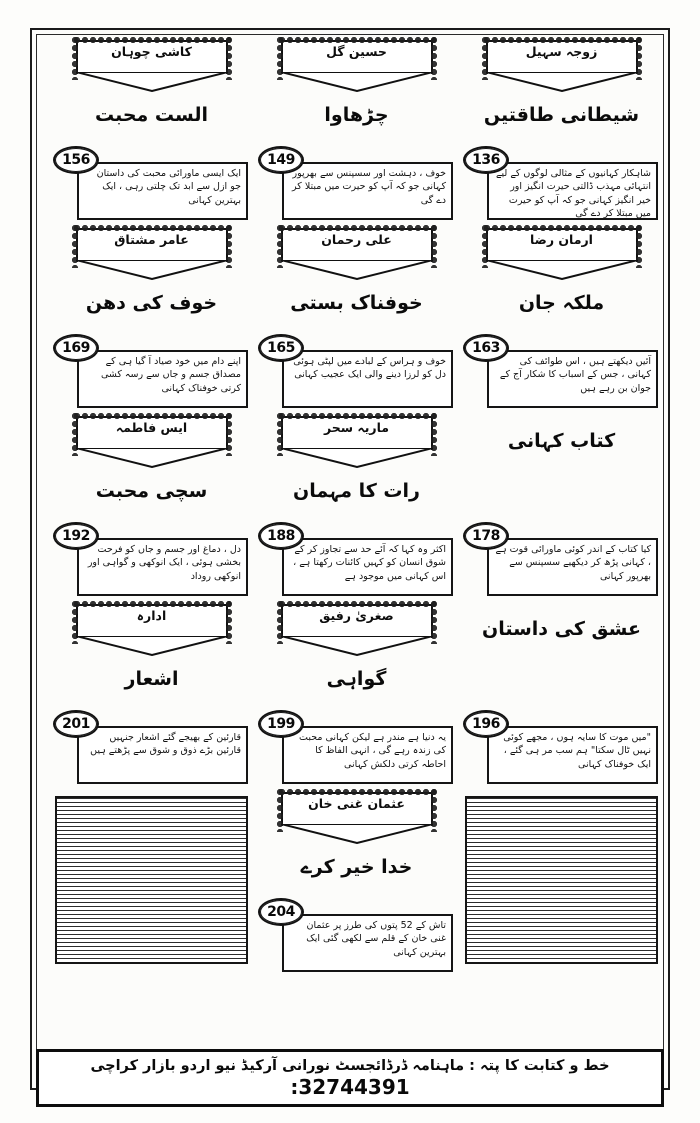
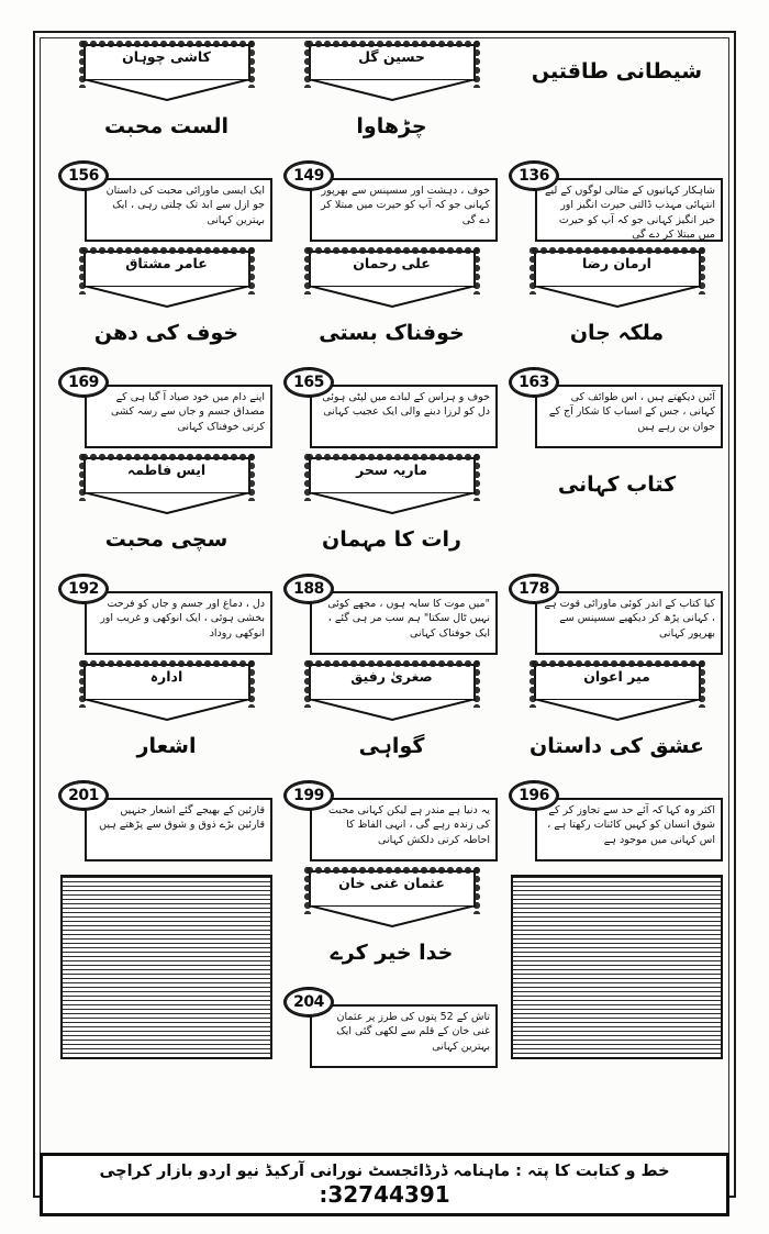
- زوجہ سہیل
  شیطانی طاقتیں
  شاہکار کہانیوں کے مثالی لوگوں کے لیے انتہائی مہذب ڈالتی حیرت انگیز اور خیر انگیز کہانی جو کہ آپ کو حیرت میں مبتلا کر دے گی
  136
  حسین گل
  چڑھاوا
  خوف ، دہشت اور سسپنس سے بھرپور کہانی جو کہ آپ کو حیرت میں مبتلا کر دے گی
  149
  کاشی چوہان
  الست محبت
  ایک ایسی ماورائی محبت کی داستان جو ازل سے ابد تک چلتی رہی ، ایک بہترین کہانی
  156
  ارمان رضا
  ملکہ جان
  آئیں دیکھتے ہیں ، اس طوائف کی کہانی ، جس کے اسباب کا شکار آج کے جوان بن رہے ہیں
  163
  علی رحمان
  خوفناک بستی
  خوف و ہراس کے لبادے میں لپٹی ہوئی دل کو لرزا دینے والی ایک عجیب کہانی
  165
  عامر مشتاق
  خوف کی دھن
  اپنے دام میں خود صیاد آ گیا ہی کے مصداق جسم و جاں سے رسہ کشی کرتی خوفناک کہانی
  169
  کتاب کہانی
  کیا کتاب کے اندر کوئی ماورائی قوت ہے ، کہانی پڑھ کر دیکھیے سسپنس سے بھرپور کہانی
  178
  ماریہ سحر
  رات کا مہمان
- اکثر وہ کہا کہ آئے حد سے تجاوز کر کے شوق انسان کو کہیں کائنات رکھتا ہے ، اس کہانی میں موجود ہے
+ "میں موت کا سایہ ہوں ، مجھے کوئی نہیں ٹال سکتا" ہم سب مر ہی گئے ، ایک خوفناک کہانی
  188
  ایس فاطمہ
  سچی محبت
- دل ، دماغ اور جسم و جاں کو فرحت بخشی ہوئی ، ایک انوکھی و گواہی اور انوکھی روداد
+ دل ، دماغ اور جسم و جاں کو فرحت بخشی ہوئی ، ایک انوکھی و غریب اور انوکھی روداد
  192
+ میر اعوان
  عشق کی داستان
- "میں موت کا سایہ ہوں ، مجھے کوئی نہیں ٹال سکتا" ہم سب مر ہی گئے ، ایک خوفناک کہانی
+ اکثر وہ کہا کہ آئے حد سے تجاوز کر کے شوق انسان کو کہیں کائنات رکھتا ہے ، اس کہانی میں موجود ہے
  196
  صغریٰ رفیق
  گواہی
  یہ دنیا ہے مندر ہے لیکن کہانی محبت کی زندہ رہے گی ، انہی الفاظ کا احاطہ کرتی دلکش کہانی
  199
  ادارہ
  اشعار
  قارئین کے بھیجے گئے اشعار جنہیں قارئین بڑے ذوق و شوق سے پڑھتے ہیں
  201
  عثمان غنی خان
  خدا خیر کرے
  تاش کے 52 پتوں کی طرز پر عثمان غنی خان کے قلم سے لکھی گئی ایک بہترین کہانی
  204
  خط و کتابت کا پتہ : ماہنامہ ڈرڈائجسٹ نورانی آرکیڈ نیو اردو بازار کراچی
  32744391:
